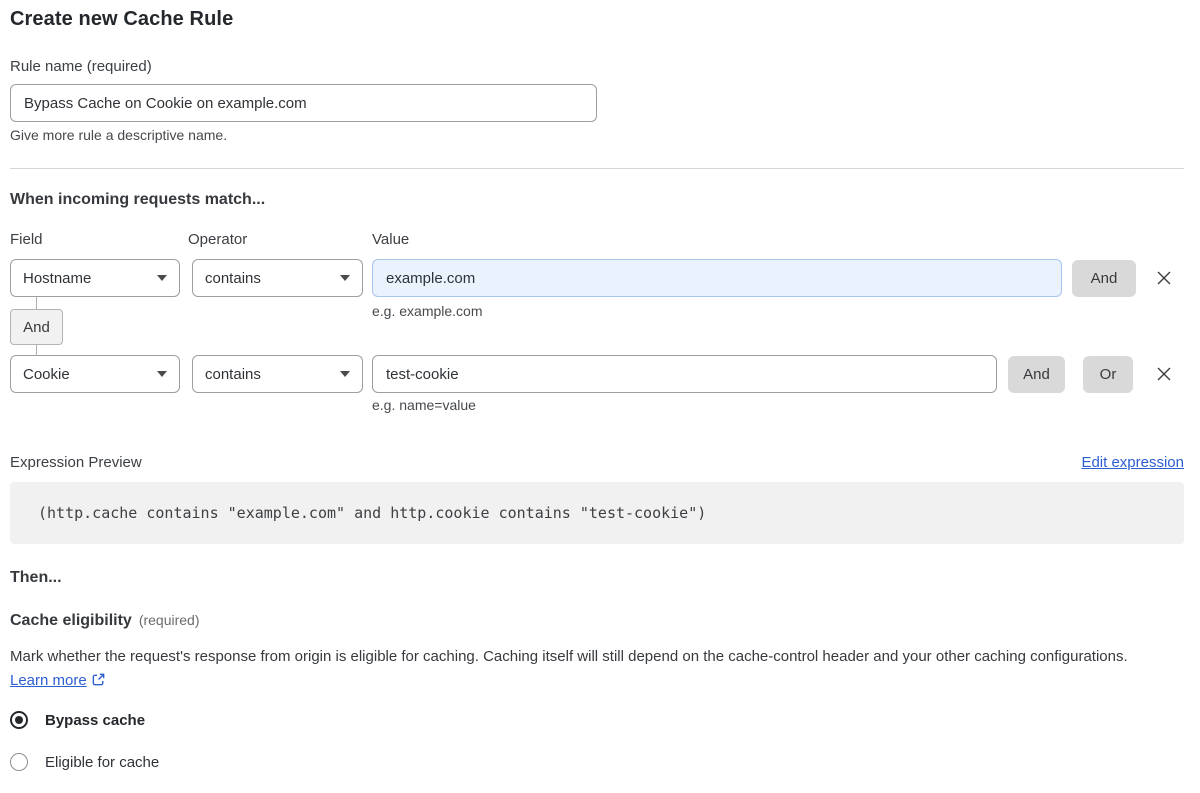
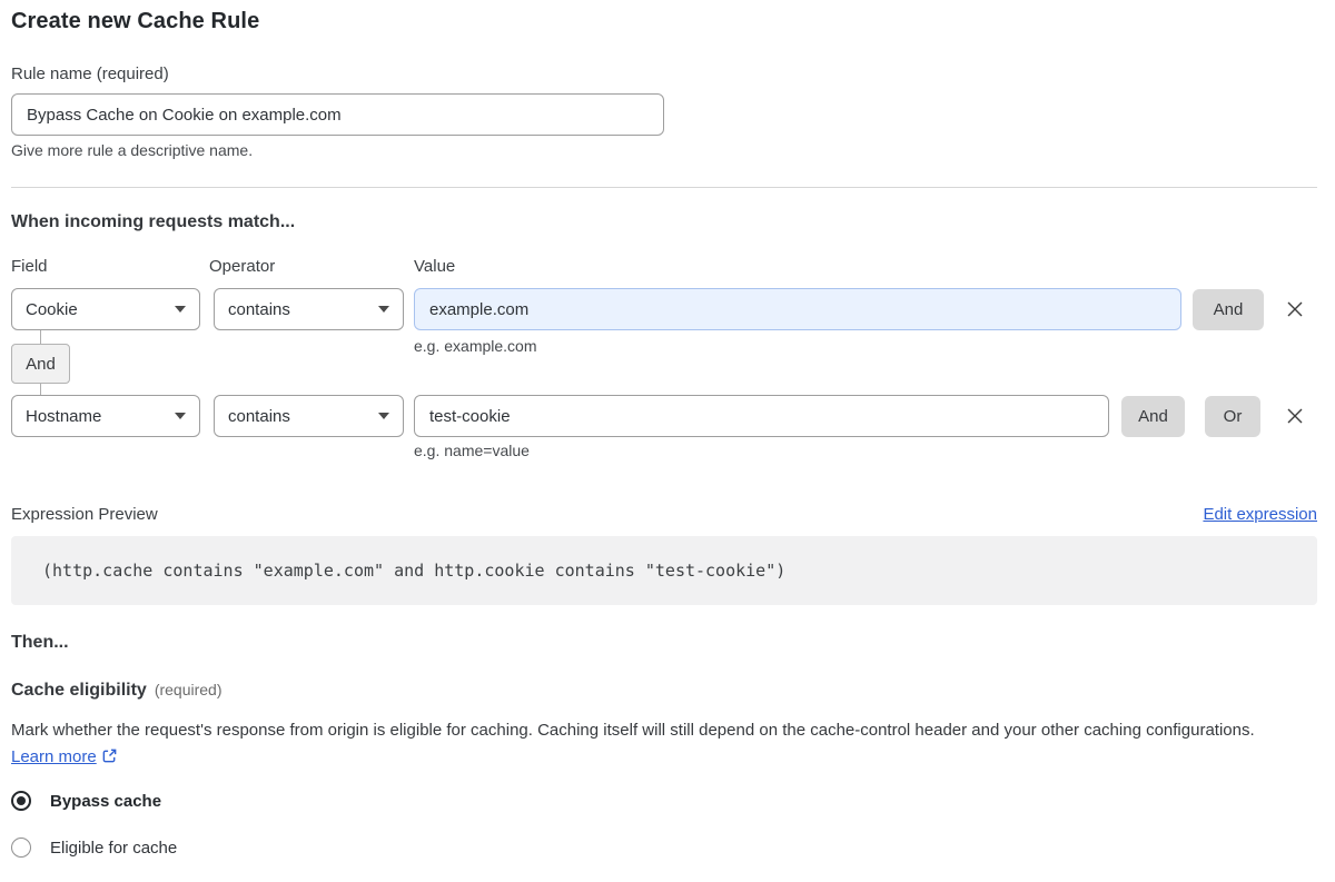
  Create new Cache Rule
  Rule name (required)
  Bypass Cache on Cookie on example.com
  Give more rule a descriptive name.
  When incoming requests match...
  Field
  Operator
  Value
- Hostname
+ Cookie
  contains
  example.com
  And
  e.g. example.com
  And
- Cookie
+ Hostname
  contains
  test-cookie
  And
  Or
  e.g. name=value
  Expression Preview
  Edit expression
  (http.cache contains "example.com" and http.cookie contains "test-cookie")
  Then...
  Cache eligibility (required)
  Mark whether the request's response from origin is eligible for caching. Caching itself will still depend on the cache-control header and your other caching configurations. Learn more
  Bypass cache
  Eligible for cache
